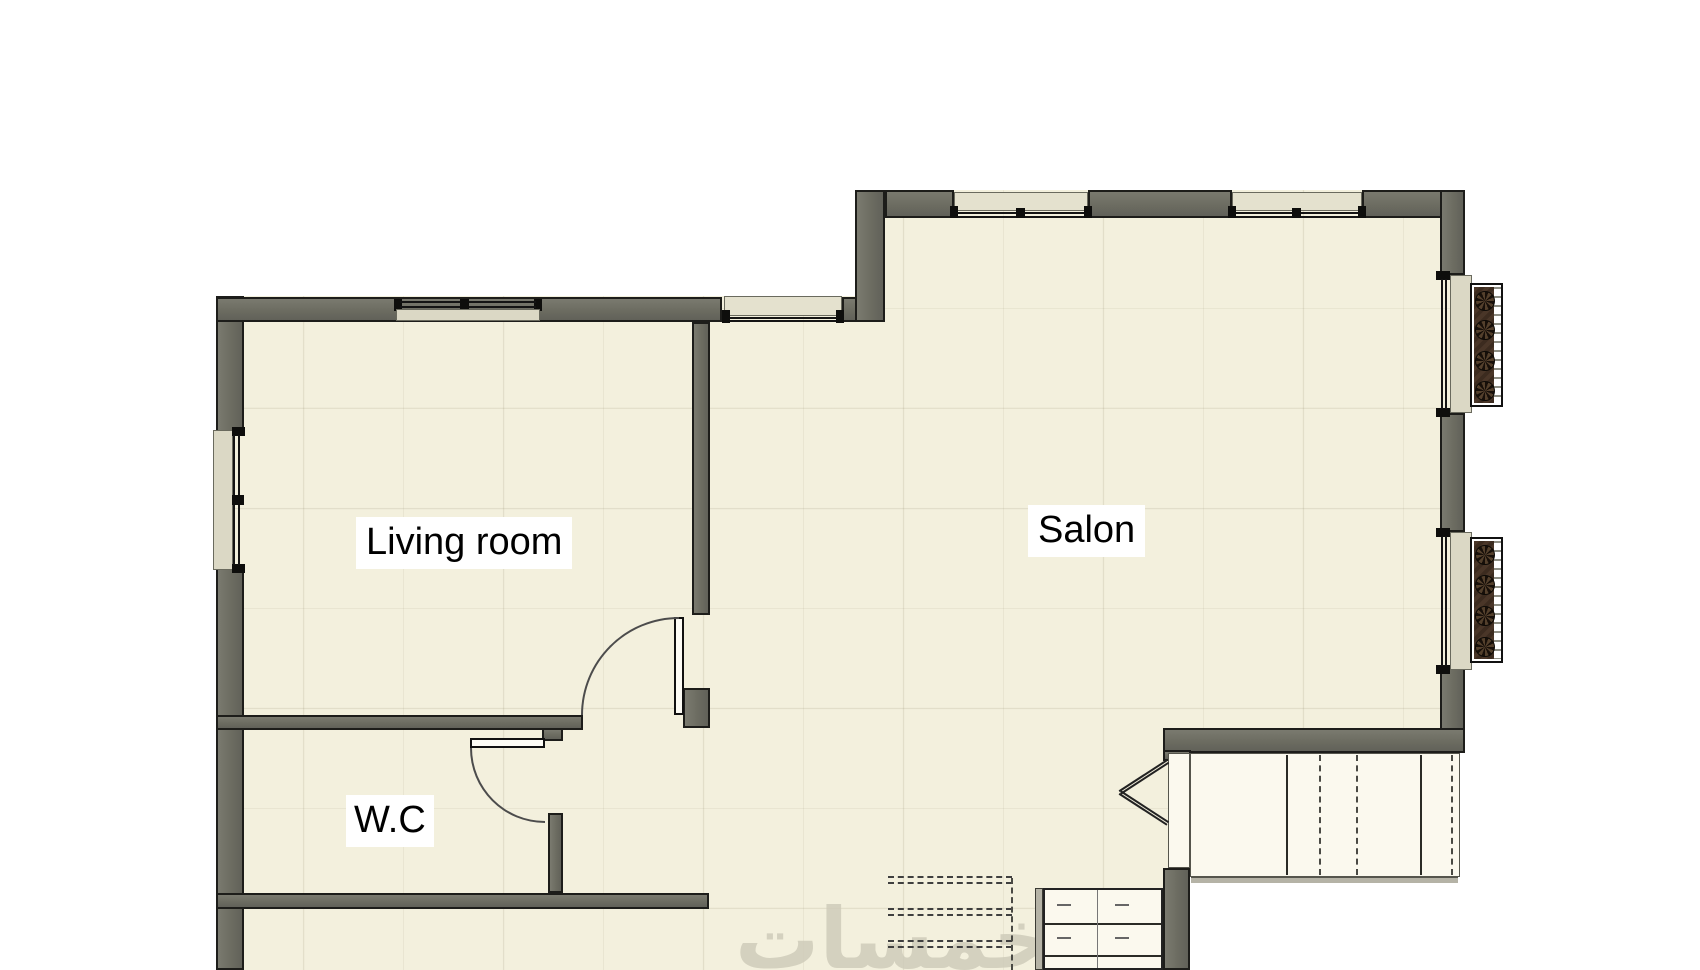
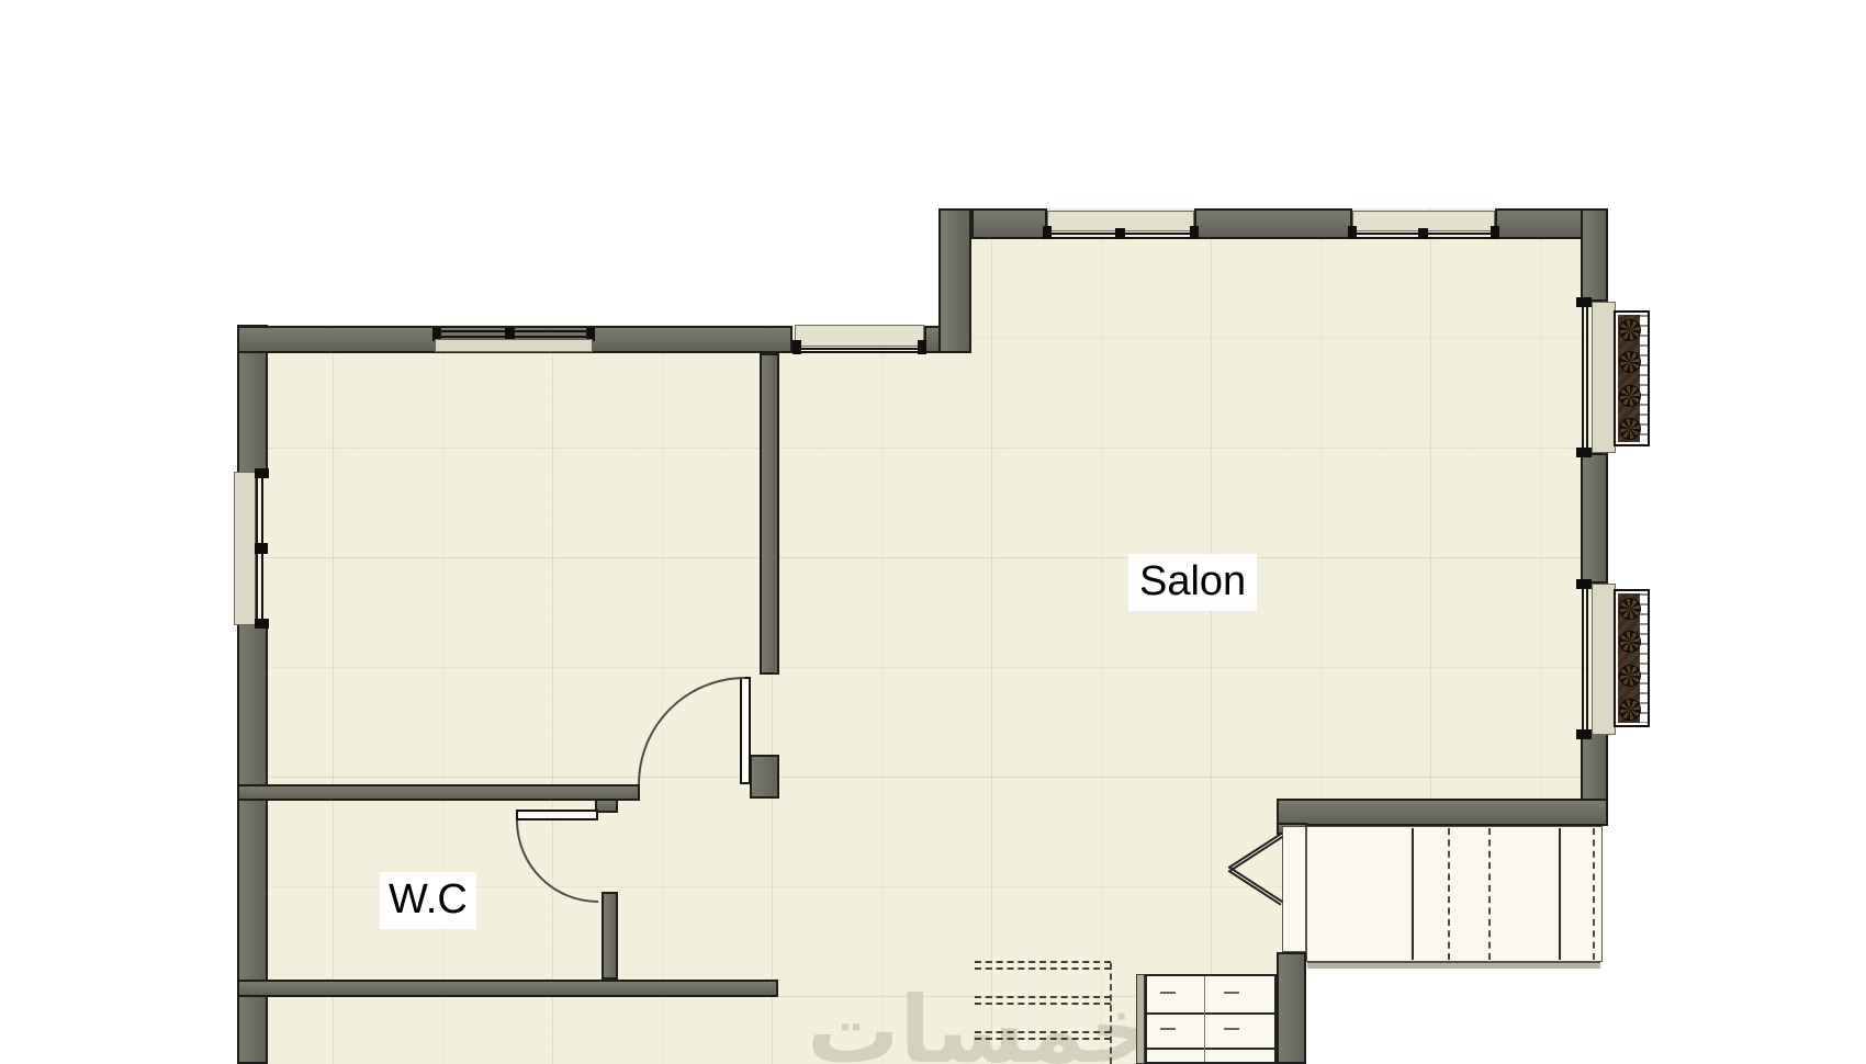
  خمسات
- Living room
  Salon
  W.C
